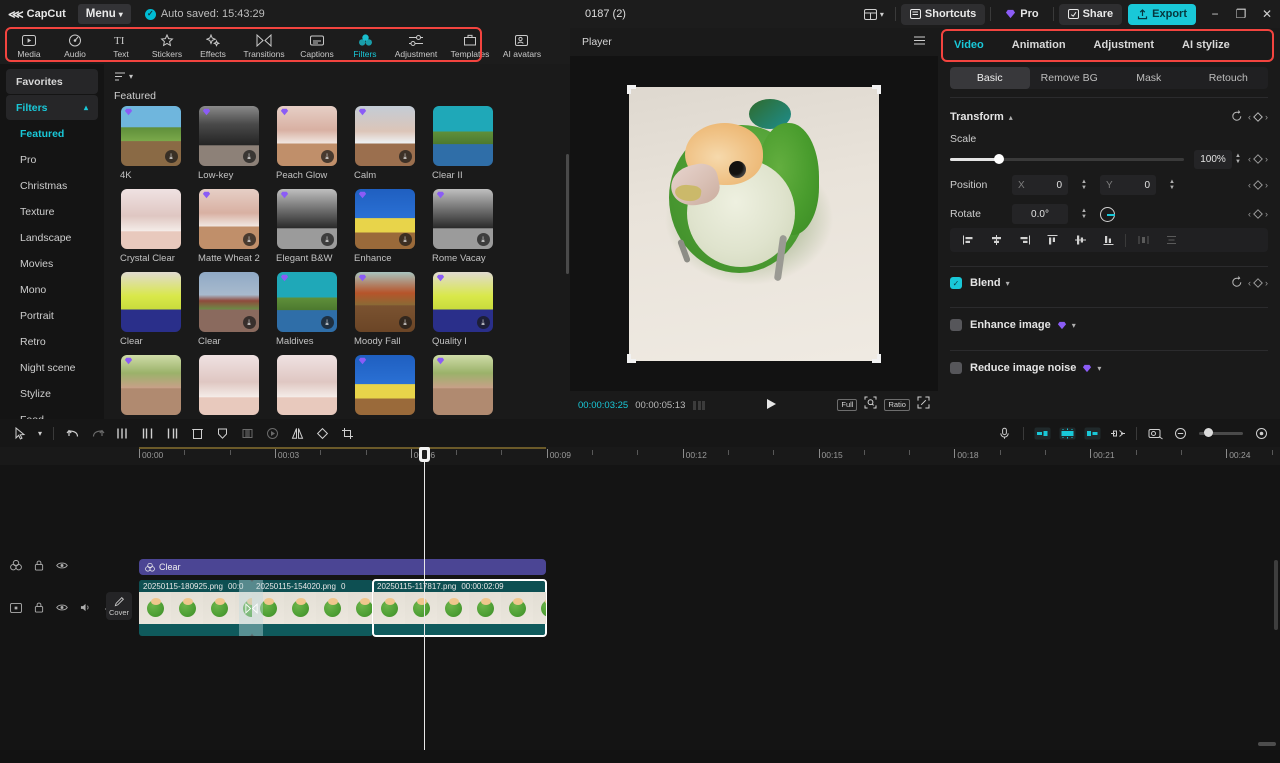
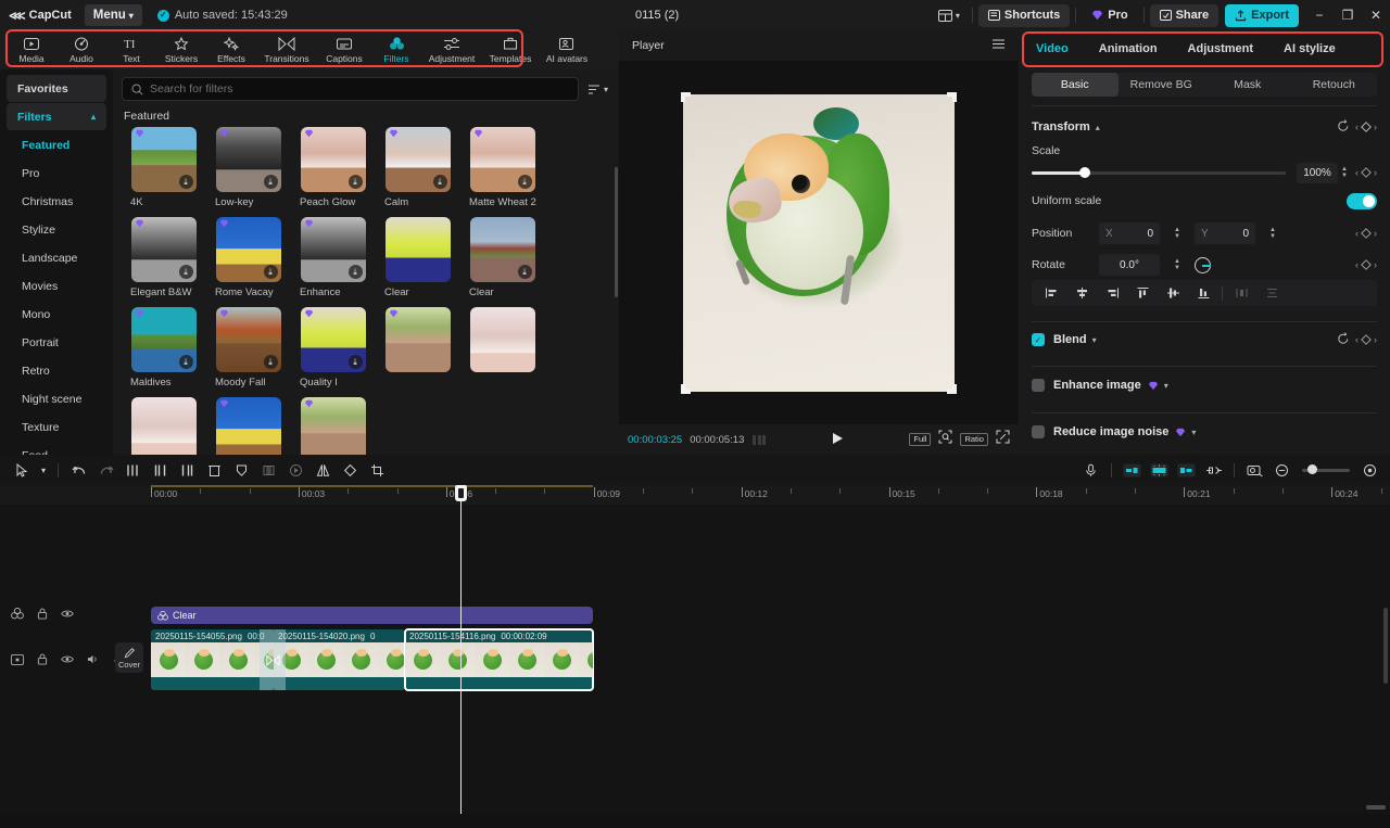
  ⋘
  CapCut
  Menu
  ▾
  ✓
  Auto saved: 15:43:29
- 0187 (2)
+ 0115 (2)
  ▾
  Shortcuts
  Pro
  Share
  Export
  −
  ❐
  ✕
  Media
  Audio
  TI
  Text
  Stickers
  Effects
  Transitions
  Captions
  Filters
  Adjustment
  Templates
  AI avatars
  Favorites
  Filters
  ▴
  Featured
  Pro
  Christmas
- Texture
+ Stylize
  Landscape
  Movies
  Mono
  Portrait
  Retro
  Night scene
- Stylize
+ Texture
+ Search for filters
  ▾
  Featured
  ⤓
  4K
  ⤓
  Low-key
  ⤓
  Peach Glow
  ⤓
  Calm
- Clear II
- Crystal Clear
  ⤓
  Matte Wheat 2
  ⤓
  Elegant B&W
  ⤓
- Enhance
+ Rome Vacay
  ⤓
- Rome Vacay
+ Enhance
  Clear
  ⤓
  Clear
  ⤓
  Maldives
  ⤓
  Moody Fall
  ⤓
  Quality I
  Player
  00:00:03:25
  00:00:05:13
  Full
  Ratio
  Video
  Animation
  Adjustment
  AI stylize
  Basic
  Remove BG
  Mask
  Retouch
  Transform
  ▴
  ‹
  ›
  Scale
  100%
  ‹
  ›
+ Uniform scale
  Position
  X
  0
  Y
  0
  ‹
  ›
  Rotate
  0.0°
  ‹
  ›
  ✓
  Blend
  ▾
  ‹
  ›
  Enhance image
  ▾
  Reduce image noise
  ▾
  ▾
  00:00
  00:03
  00:09
  00:12
  00:15
  00:18
  00:21
  00:24
  Cover
  Clear
- 20250115-180925.png
+ 20250115-154055.png
  00:0
  20250115-154020.png
  0
- 20250115-117817.png
+ 20250115-154116.png
  00:00:02:09
